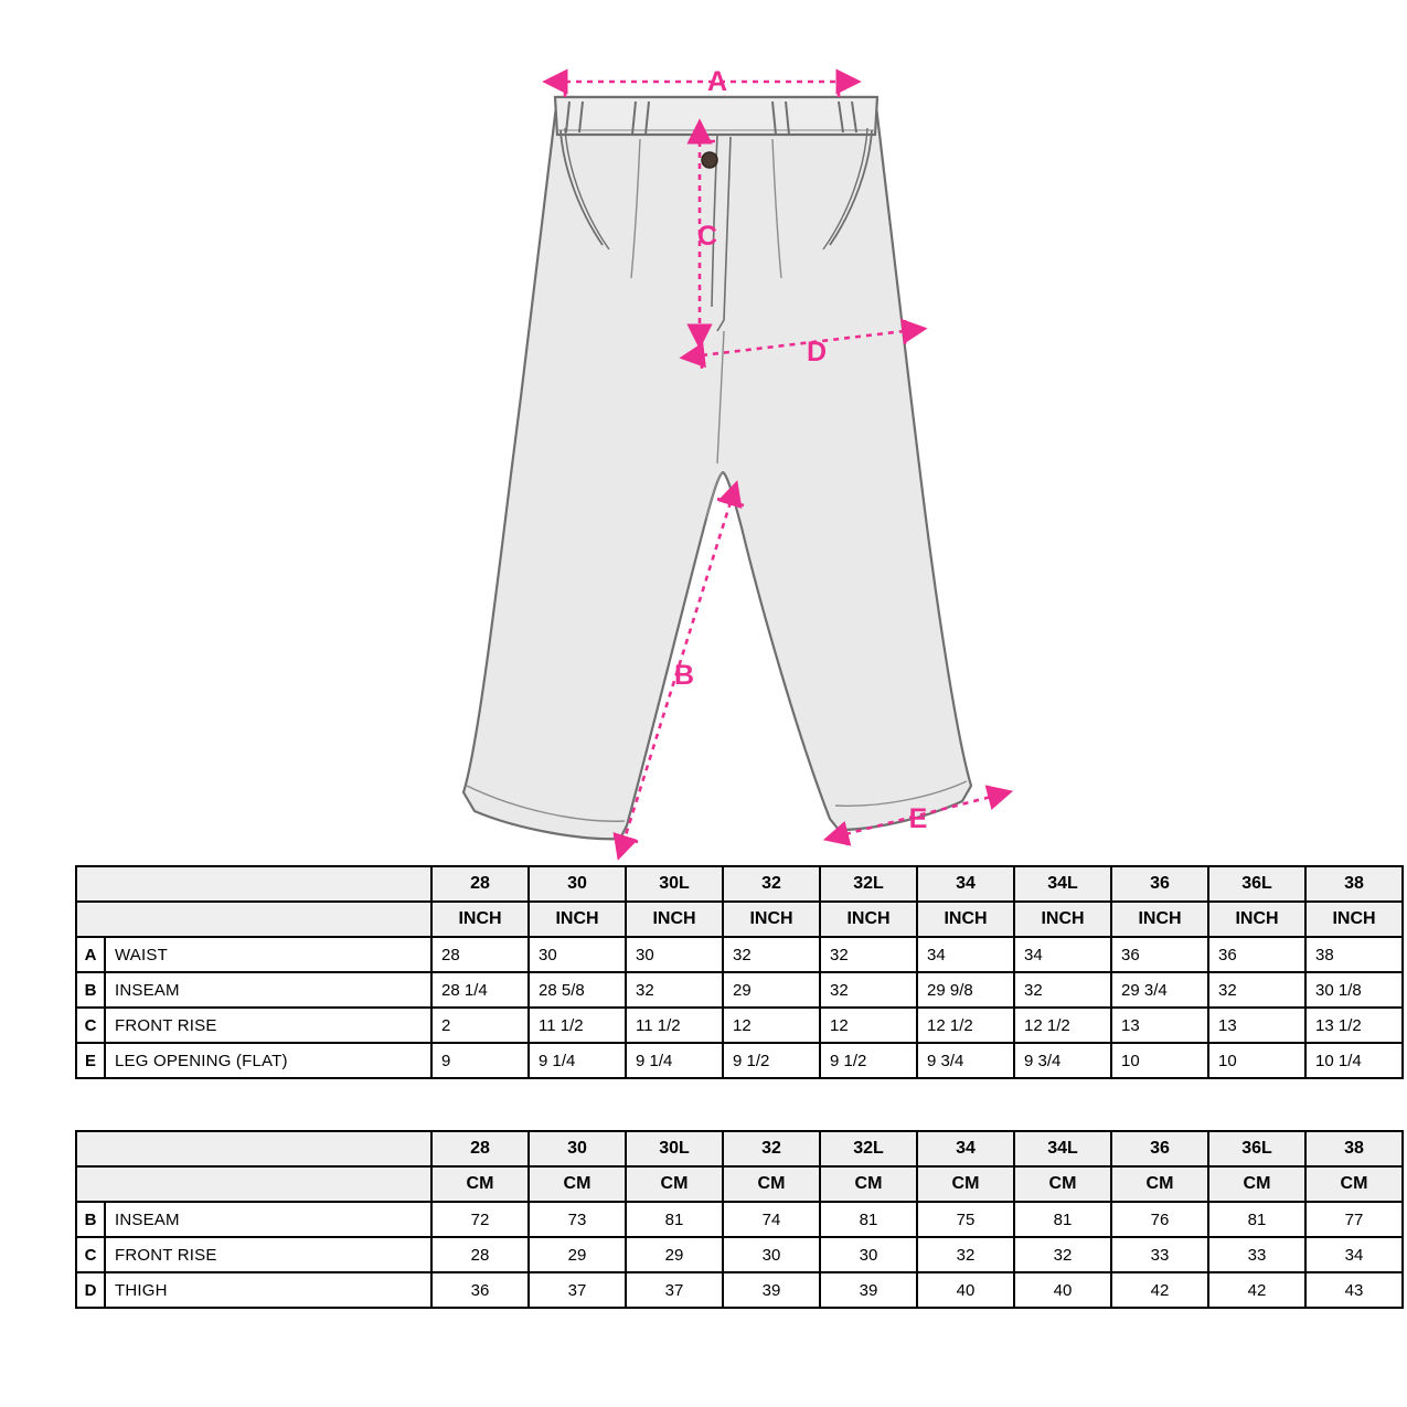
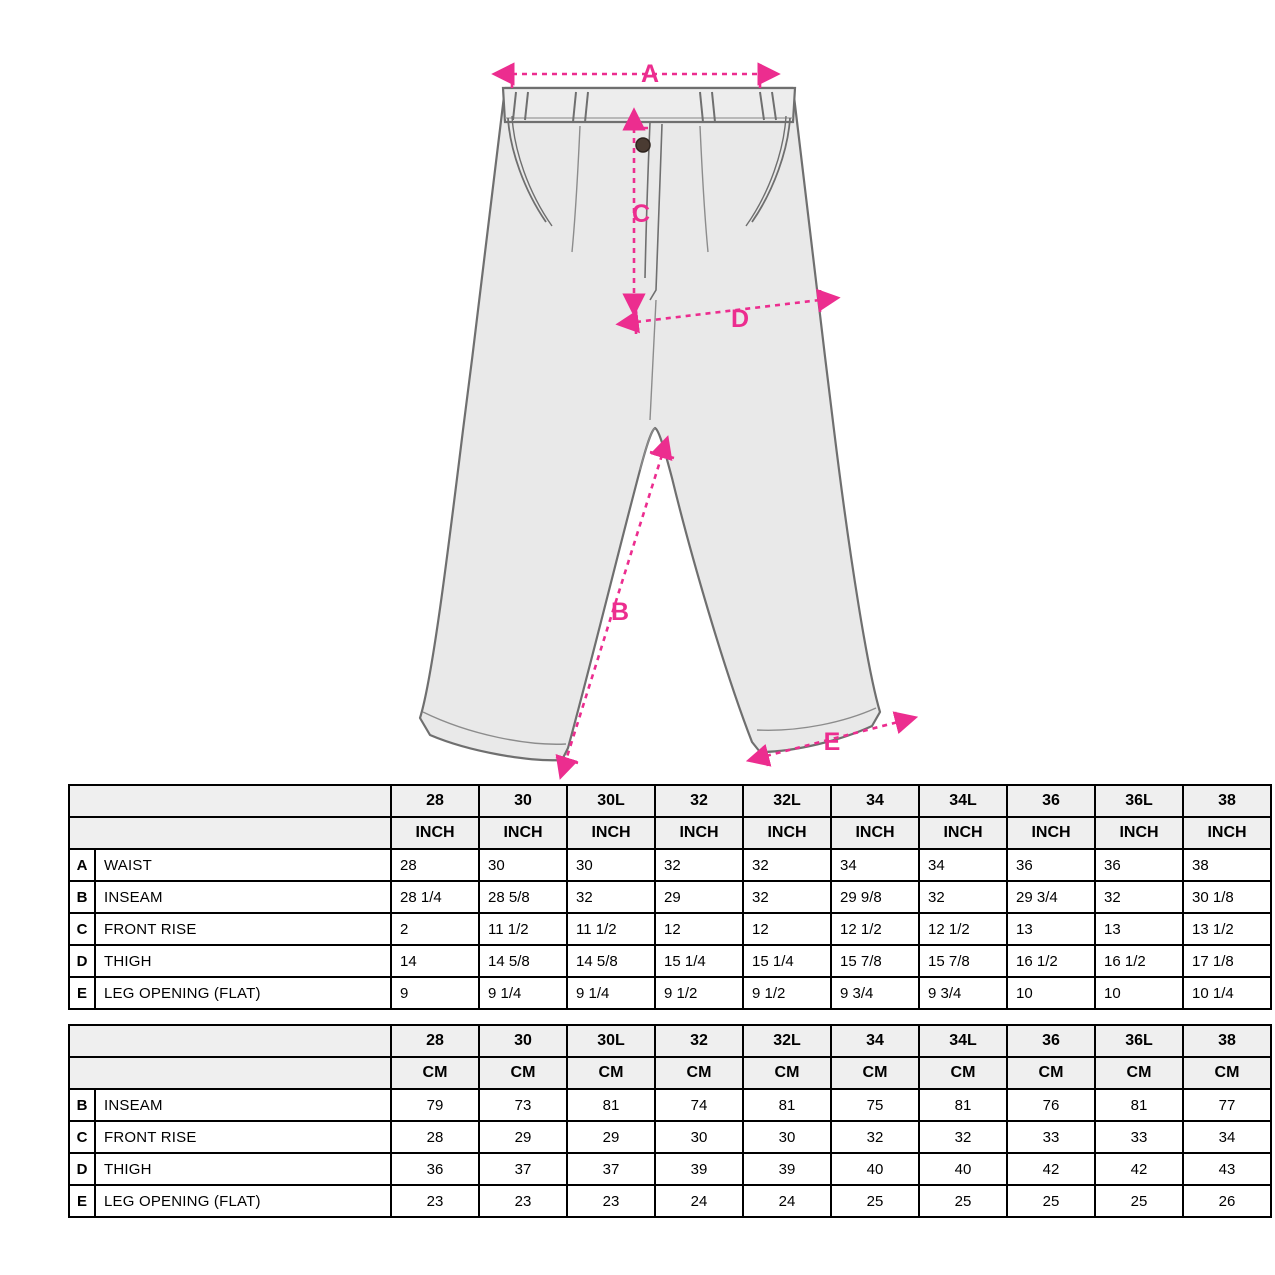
  A
  C
  D
  B
  E
  	28	30	30L	32	32L	34	34L	36	36L	38
  	INCH	INCH	INCH	INCH	INCH	INCH	INCH	INCH	INCH	INCH
  A	WAIST	28	30	30	32	32	34	34	36	36	38
  B	INSEAM	28 1/4	28 5/8	32	29	32	29 9/8	32	29 3/4	32	30 1/8
  C	FRONT RISE	2	11 1/2	11 1/2	12	12	12 1/2	12 1/2	13	13	13 1/2
+ D	THIGH	14	14 5/8	14 5/8	15 1/4	15 1/4	15 7/8	15 7/8	16 1/2	16 1/2	17 1/8
  E	LEG OPENING (FLAT)	9	9 1/4	9 1/4	9 1/2	9 1/2	9 3/4	9 3/4	10	10	10 1/4
  	28	30	30L	32	32L	34	34L	36	36L	38
  	CM	CM	CM	CM	CM	CM	CM	CM	CM	CM
- B	INSEAM	72	73	81	74	81	75	81	76	81	77
+ B	INSEAM	79	73	81	74	81	75	81	76	81	77
  C	FRONT RISE	28	29	29	30	30	32	32	33	33	34
  D	THIGH	36	37	37	39	39	40	40	42	42	43
+ E	LEG OPENING (FLAT)	23	23	23	24	24	25	25	25	25	26
